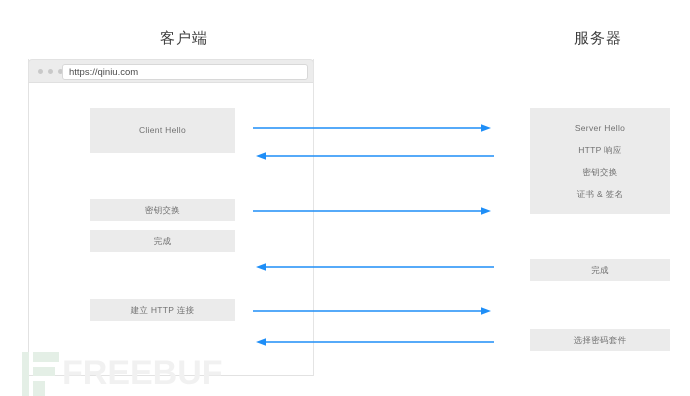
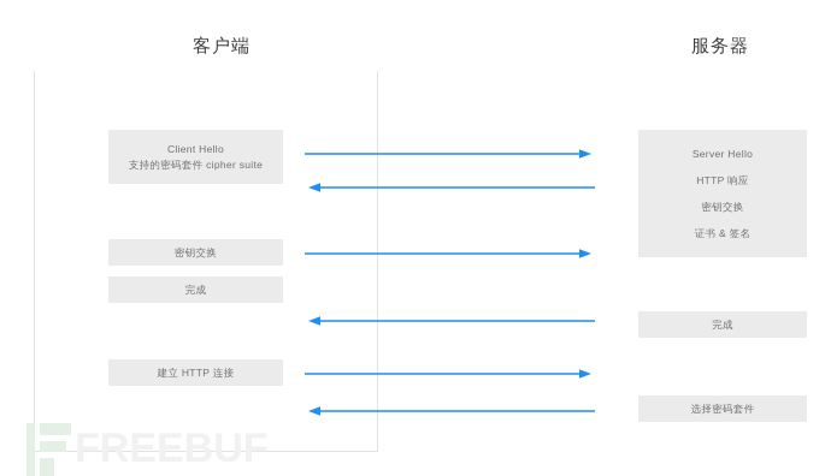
  客户端
  服务器
- https://qiniu.com
  Client Hello
+ 支持的密码套件 cipher suite
  密钥交换
  完成
  建立 HTTP 连接
  Server Hello
  HTTP 响应
  密钥交换
  证书 & 签名
  完成
  选择密码套件
  FREEBUF
